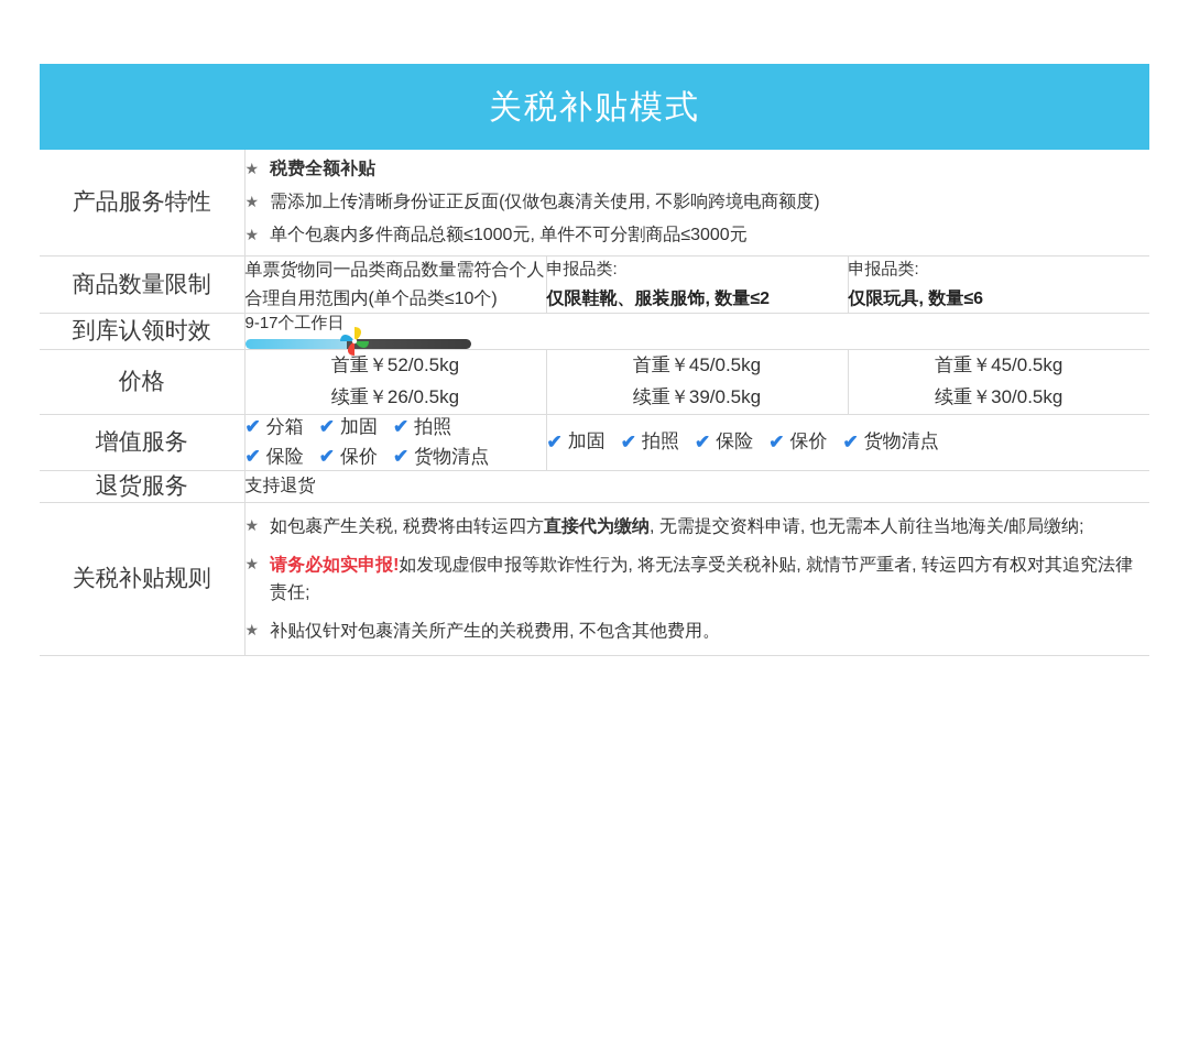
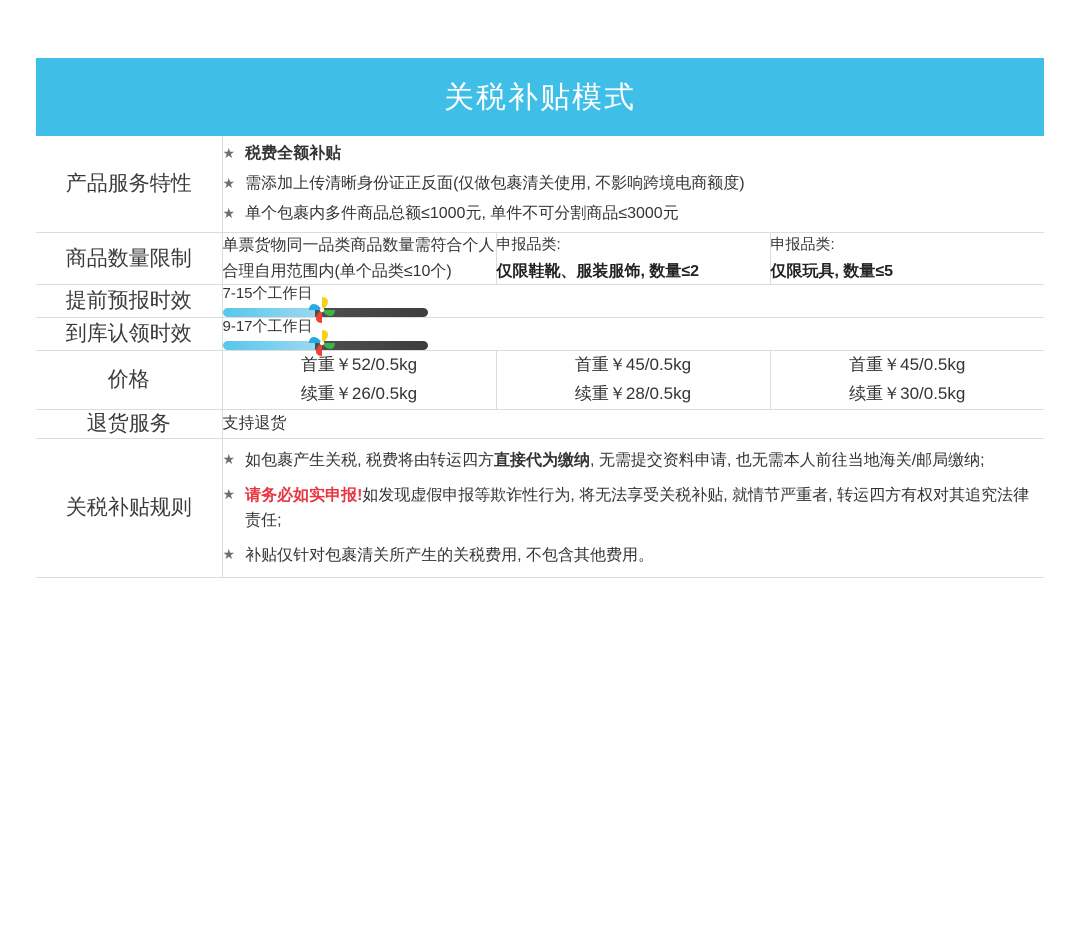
  关税补贴模式
  产品服务特性	★ 税费全额补贴 ★ 需添加上传清晰身份证正反面(仅做包裹清关使用, 不影响跨境电商额度) ★ 单个包裹内多件商品总额≤1000元, 单件不可分割商品≤3000元
- 商品数量限制	单票货物同一品类商品数量需符合个人合理自用范围内(单个品类≤10个)	申报品类: 仅限鞋靴、服装服饰, 数量≤2	申报品类: 仅限玩具, 数量≤6
+ 商品数量限制	单票货物同一品类商品数量需符合个人合理自用范围内(单个品类≤10个)	申报品类: 仅限鞋靴、服装服饰, 数量≤2	申报品类: 仅限玩具, 数量≤5
+ 提前预报时效	7-15个工作日
  到库认领时效	9-17个工作日
- 价格	首重￥52/0.5kg 续重￥26/0.5kg	首重￥45/0.5kg 续重￥39/0.5kg	首重￥45/0.5kg 续重￥30/0.5kg
+ 价格	首重￥52/0.5kg 续重￥26/0.5kg	首重￥45/0.5kg 续重￥28/0.5kg	首重￥45/0.5kg 续重￥30/0.5kg
- 增值服务	✔ 分箱 ✔ 加固 ✔ 拍照 ✔ 保险 ✔ 保价 ✔ 货物清点	✔ 加固 ✔ 拍照 ✔ 保险 ✔ 保价 ✔ 货物清点
  退货服务	支持退货
  关税补贴规则	★ 如包裹产生关税, 税费将由转运四方直接代为缴纳, 无需提交资料申请, 也无需本人前往当地海关/邮局缴纳; ★ 请务必如实申报!如发现虚假申报等欺诈性行为, 将无法享受关税补贴, 就情节严重者, 转运四方有权对其追究法律责任; ★ 补贴仅针对包裹清关所产生的关税费用, 不包含其他费用。
